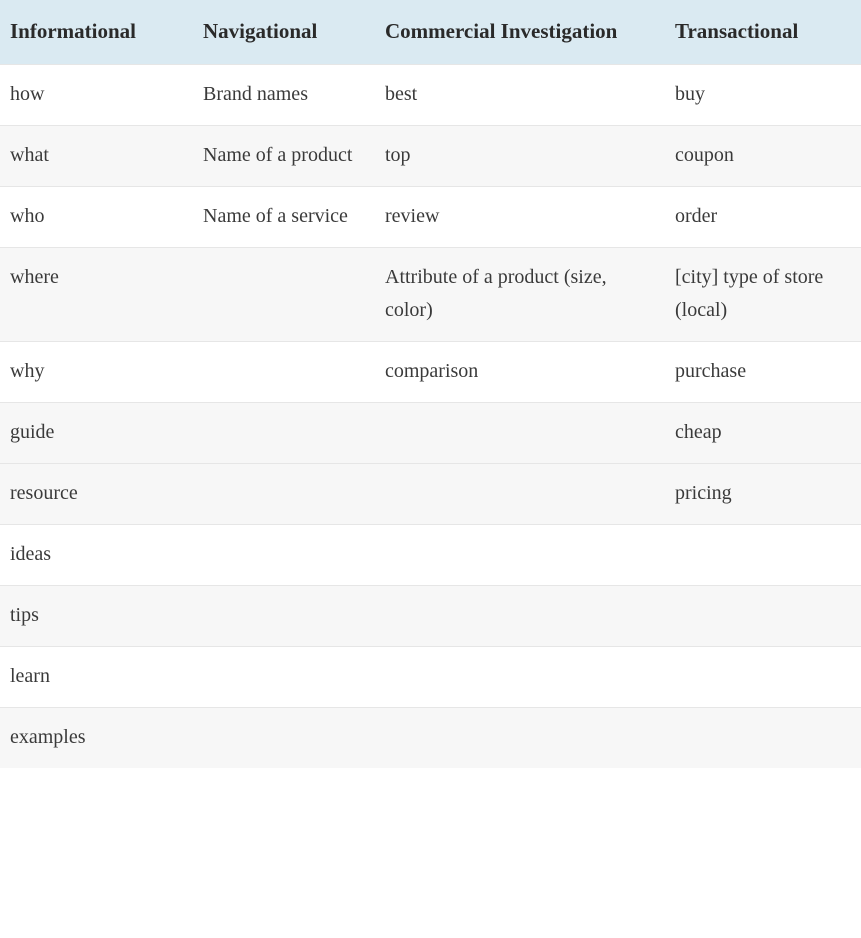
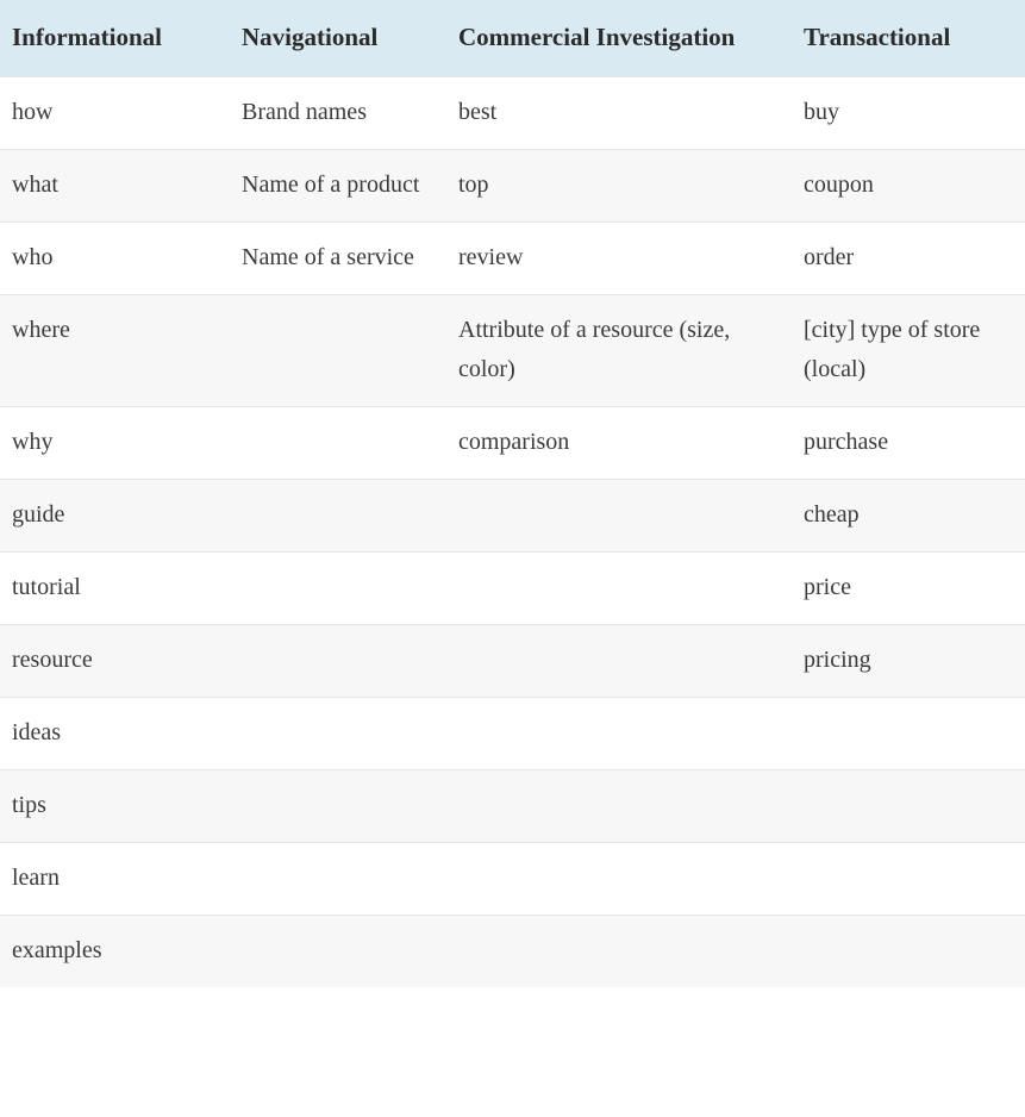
  Informational	Navigational	Commercial Investigation	Transactional
  how	Brand names	best	buy
  what	Name of a product	top	coupon
  who	Name of a service	review	order
- where		Attribute of a product (size, color)	[city] type of store (local)
+ where		Attribute of a resource (size, color)	[city] type of store (local)
  why		comparison	purchase
  guide			cheap
+ tutorial			price
  resource			pricing
  ideas
  tips
  learn
  examples
